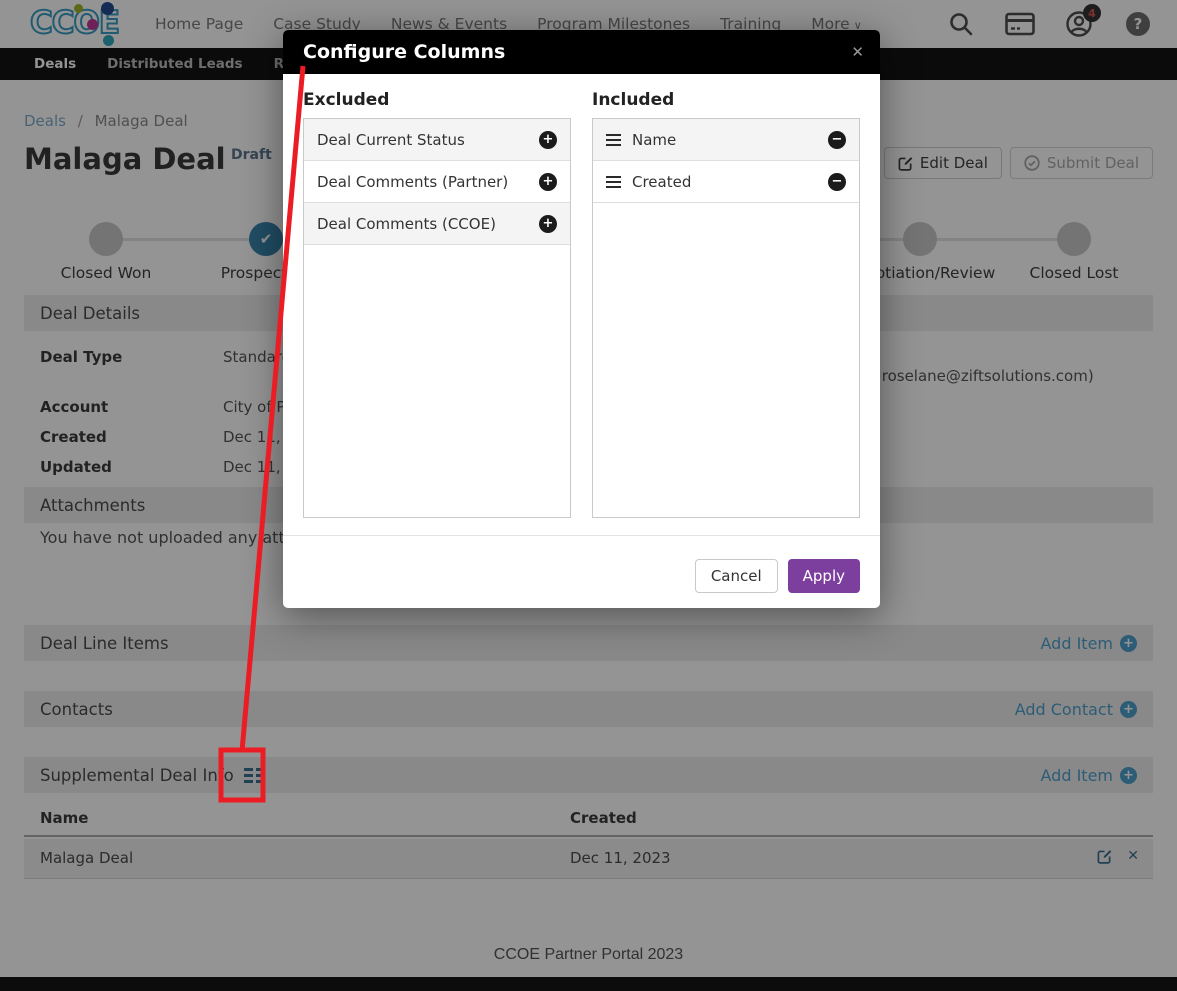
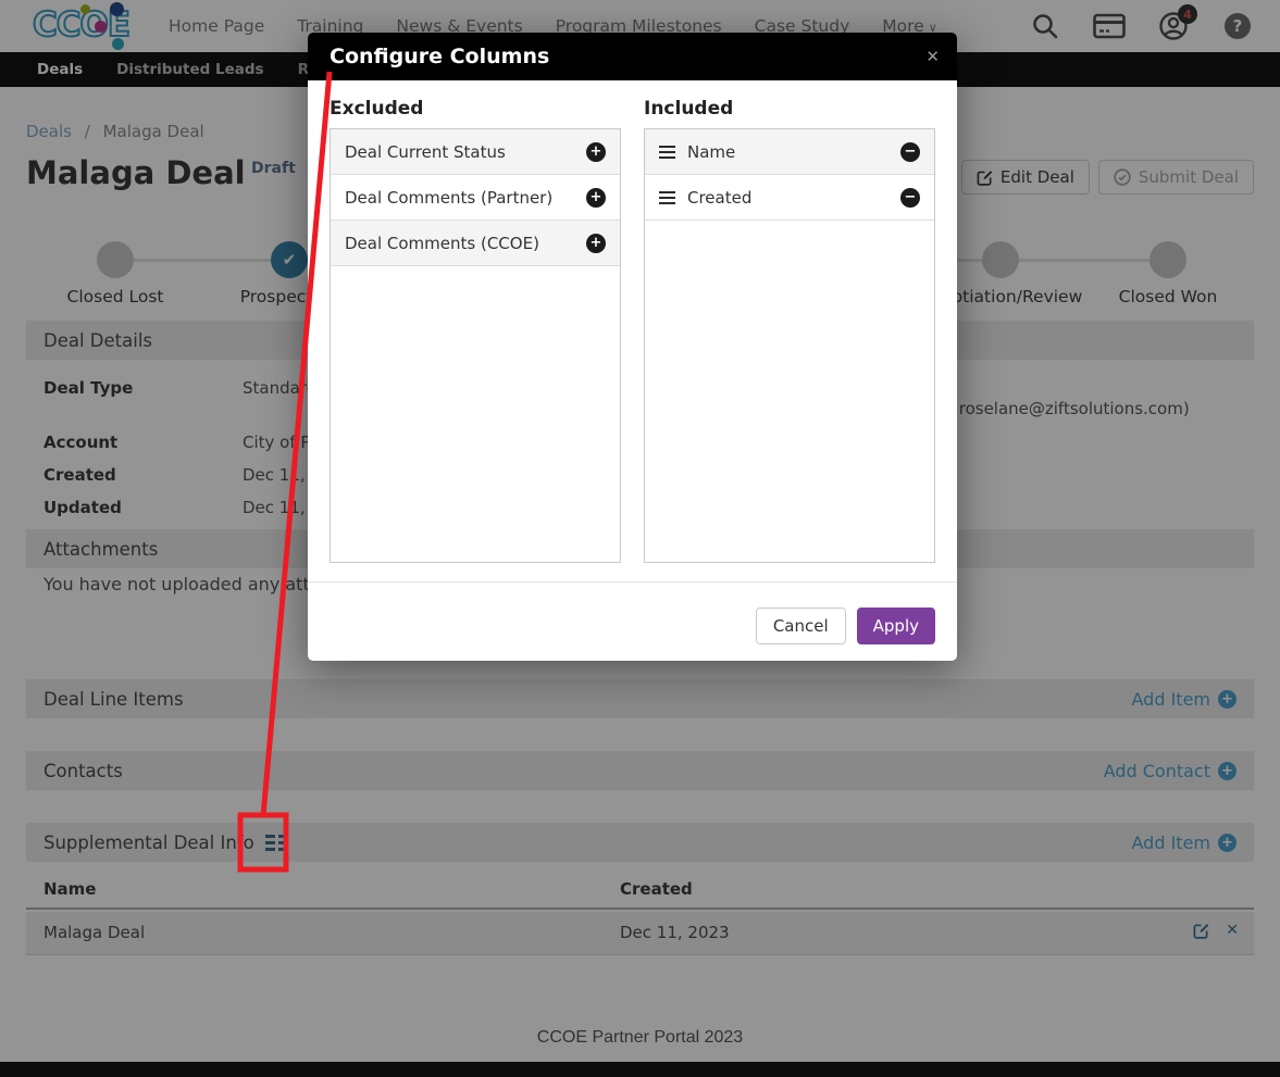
  CCE
  Home Page
- Case Study
+ Training
  News & Events
  Program Milestones
- Training
+ Case Study
  More ∨
  4
  ?
  Deals
  Distributed Leads
  Deals / Malaga Deal
  Malaga Deal
  Draft
  Edit Deal
  Submit Deal
- Closed Won
+ Closed Lost
  ✔
  otiation/Review
- Closed Lost
+ Closed Won
  Deal Details
  Deal Type
  Standa
  Account
  City of P
  Created
  Updated
  roselane@ziftsolutions.com)
  Attachments
  You have not uploaded any att
  Deal Line Items
  Add Item
  +
  Contacts
  Add Contact
  +
  Supplemental Deal Ino
  Add Item
  +
  Name
  Created
  Malaga Deal
  Dec 11, 2023
  ✕
  CCOE Partner Portal 2023
  Configure Columns
  ✕
  Excluded
  Included
  Deal Current Status
  +
  Deal Comments (Partner)
  +
  Deal Comments (CCOE)
  +
  Name
  −
  Created
  −
  Cancel
  Apply
